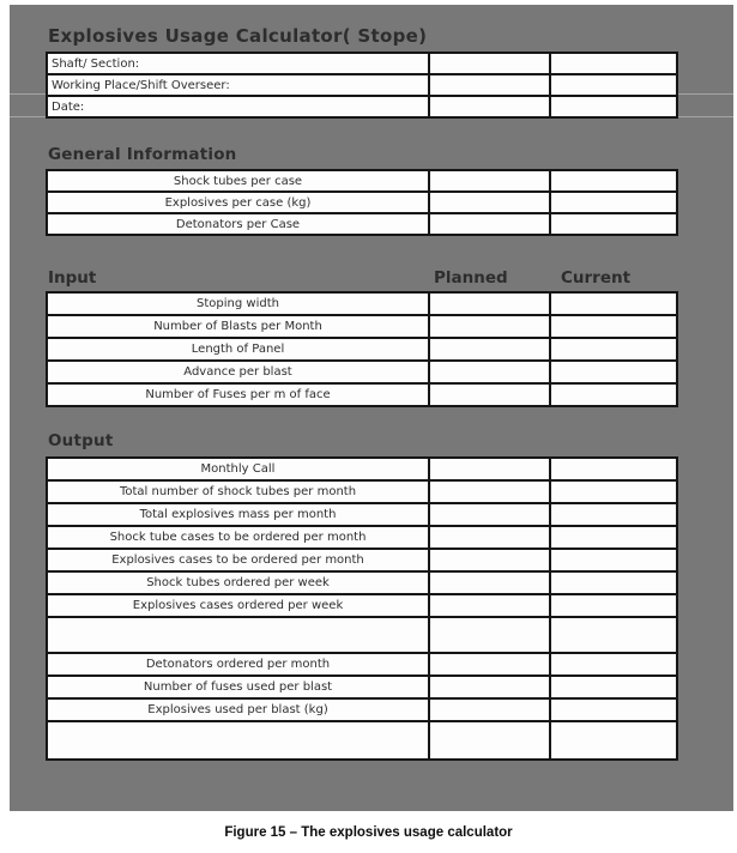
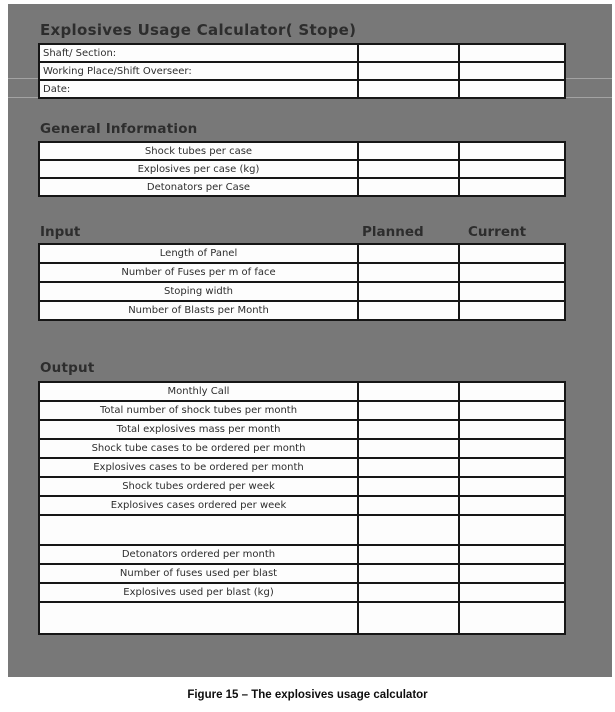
  Explosives Usage Calculator( Stope)
  Shaft/ Section:
  Working Place/Shift Overseer:
  Date:
  General Information
  Shock tubes per case
  Explosives per case (kg)
  Detonators per Case
  Input
  Planned
  Current
- Stoping width
+ Length of Panel
- Number of Blasts per Month
+ Number of Fuses per m of face
- Length of Panel
+ Stoping width
- Advance per blast
- Number of Fuses per m of face
+ Number of Blasts per Month
  Output
  Monthly Call
  Total number of shock tubes per month
  Total explosives mass per month
  Shock tube cases to be ordered per month
  Explosives cases to be ordered per month
  Shock tubes ordered per week
  Explosives cases ordered per week
  Detonators ordered per month
  Number of fuses used per blast
  Explosives used per blast (kg)
  Figure 15 – The explosives usage calculator
